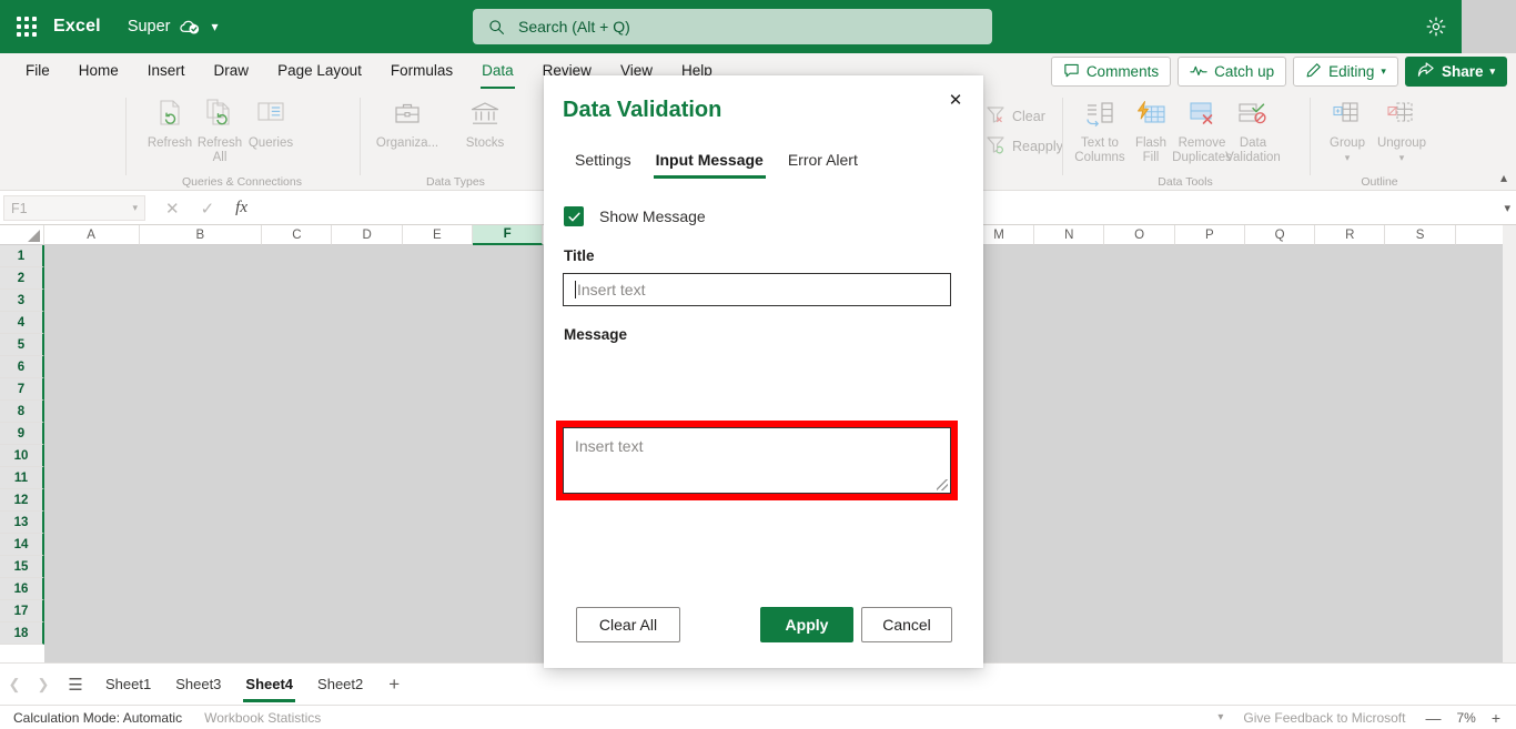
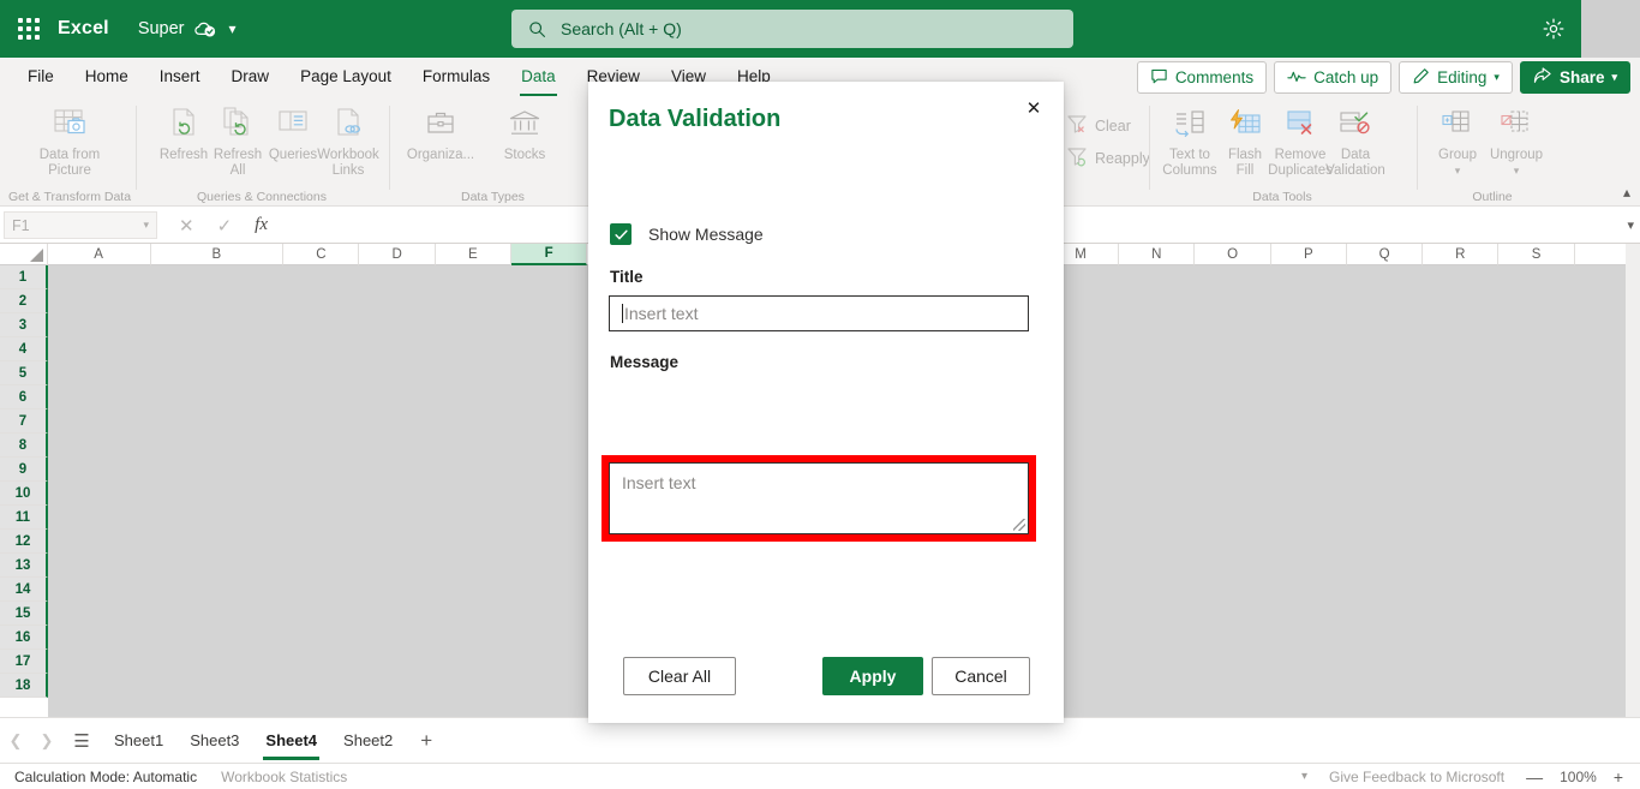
  Excel
  Super
  ▾
  Search (Alt + Q)
  File
  Home
  Insert
  Draw
  Page Layout
  Formulas
  Data
  Review
  View
  Help
  Comments
  Catch up
  Editing
  ▾
  Share
  ▾
+ Data from
+ Picture
+ Get & Transform Data
  Refresh
  Refresh
  All
  Queries
+ Workbook
+ Links
  Queries & Connections
  Organiza...
  Stocks
  Data Types
  Clear
  Reapply
  Text to
  Columns
  Flash
  Fill
  Remove
  Duplicates
  Data
  Validation
  Data Tools
  Group
  ▾
  Ungroup
  ▾
  Outline
  ▴
  F1
  ▾
  ✕
  ✓
  fx
  ▾
  A
  B
  C
  D
  E
  F
  M
  N
  O
  P
  Q
  R
  S
  1
  2
  3
  4
  5
  6
  7
  8
  9
  10
  11
  12
  13
  14
  15
  16
  17
  18
  ❮
  ❯
  ☰
  Sheet1
  Sheet3
  Sheet4
  Sheet2
  +
  Calculation Mode: Automatic
  Workbook Statistics
  ▾
  Give Feedback to Microsoft
  —
- 7%
+ 100%
  +
  ✕
  Data Validation
- Settings
- Input Message
- Error Alert
  Show Message
  Title
  Insert text
  Message
  Insert text
  Clear All
  Apply
  Cancel
